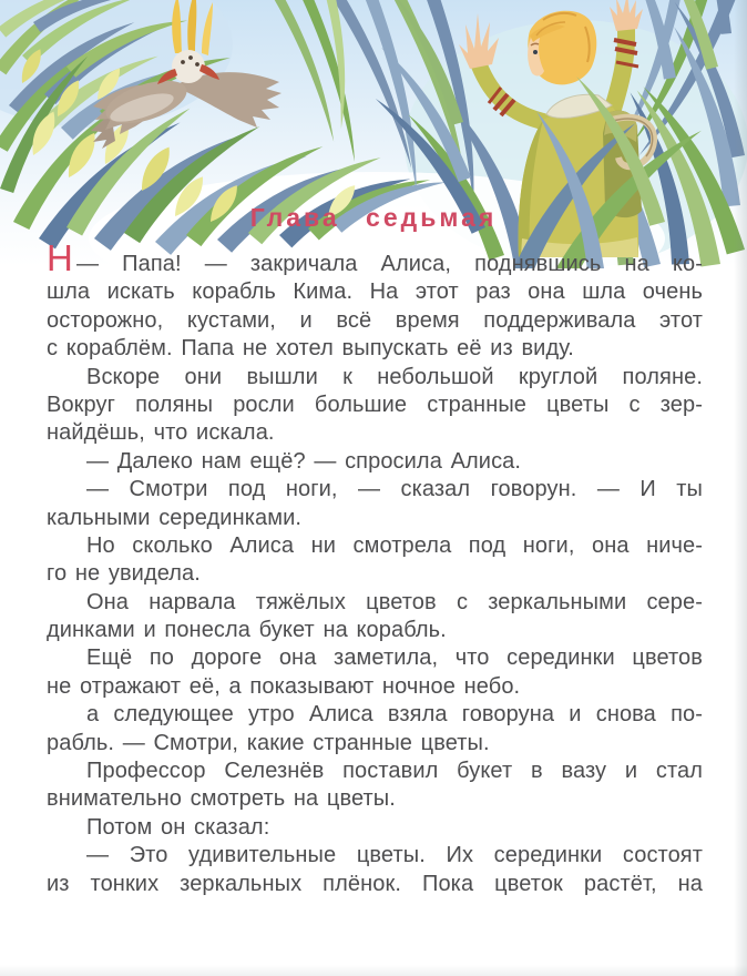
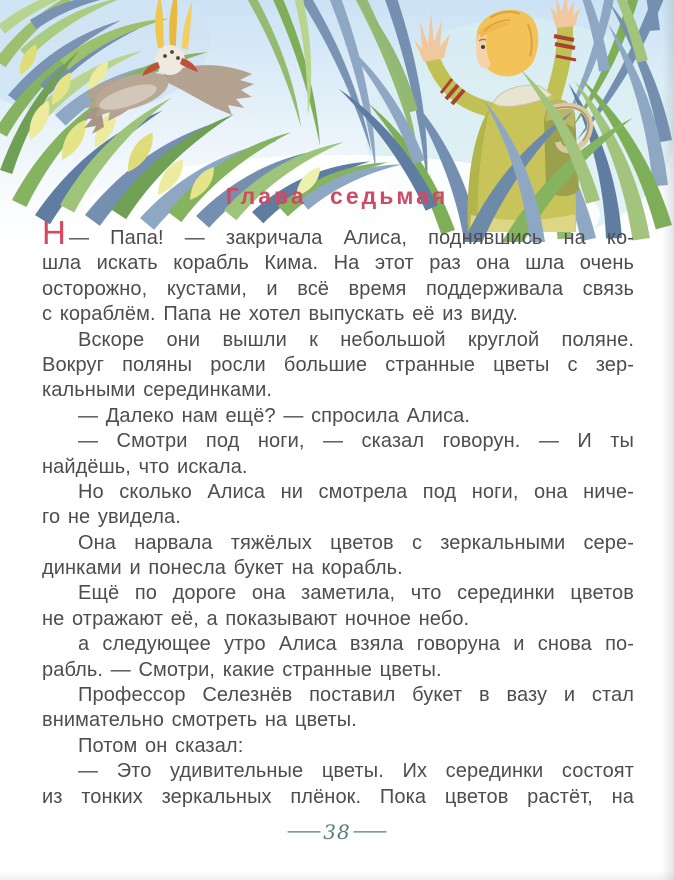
  Глава седьмая
  Н — Папа! — закричала Алиса, поднявшись на ко-
  шла искать корабль Кима. На этот раз она шла очень
- осторожно, кустами, и всё время поддерживала этот
+ осторожно, кустами, и всё время поддерживала связь
  с кораблём. Папа не хотел выпускать её из виду.
  Вскоре они вышли к небольшой круглой поляне.
  Вокруг поляны росли большие странные цветы с зер-
- найдёшь, что искала.
+ кальными серединками.
  — Далеко нам ещё? — спросила Алиса.
  — Смотри под ноги, — сказал говорун. — И ты
- кальными серединками.
+ найдёшь, что искала.
  Но сколько Алиса ни смотрела под ноги, она ниче-
  го не увидела.
  Она нарвала тяжёлых цветов с зеркальными сере-
  динками и понесла букет на корабль.
  Ещё по дороге она заметила, что серединки цветов
  не отражают её, а показывают ночное небо.
  а следующее утро Алиса взяла говоруна и снова по-
  рабль. — Смотри, какие странные цветы.
  Профессор Селезнёв поставил букет в вазу и стал
  внимательно смотреть на цветы.
  Потом он сказал:
  — Это удивительные цветы. Их серединки состоят
- из тонких зеркальных плёнок. Пока цветок растёт, на
+ из тонких зеркальных плёнок. Пока цветов растёт, на
+ —38—
